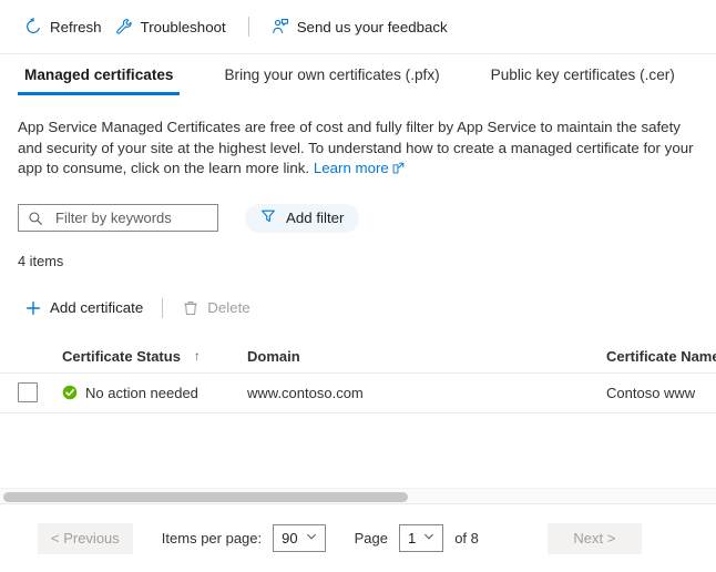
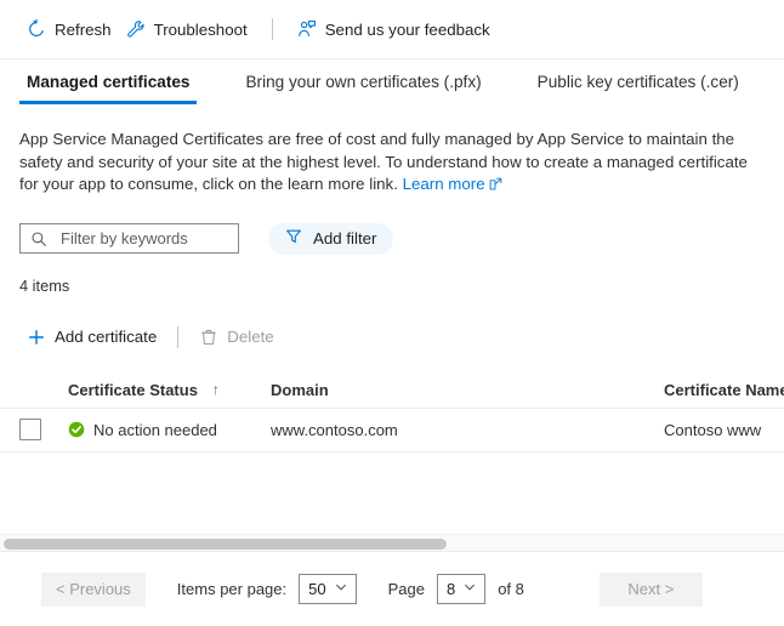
  Refresh
  Troubleshoot
  Send us your feedback
  Managed certificates
  Bring your own certificates (.pfx)
  Public key certificates (.cer)
- App Service Managed Certificates are free of cost and fully filter by App Service to maintain the safety and security of your site at the highest level. To understand how to create a managed certificate for your app to consume, click on the learn more link. Learn more
+ App Service Managed Certificates are free of cost and fully managed by App Service to maintain the safety and security of your site at the highest level. To understand how to create a managed certificate for your app to consume, click on the learn more link. Learn more
  Filter by keywords
  Add filter
  4 items
  Add certificate
  Delete
  Certificate Status
  ↑
  Domain
  Certificate Nam
  No action needed
  www.contoso.com
  Contoso www
  < Previous
  Items per page:
- 90
+ 50
  Page
- 1
+ 8
  of 8
  Next >
